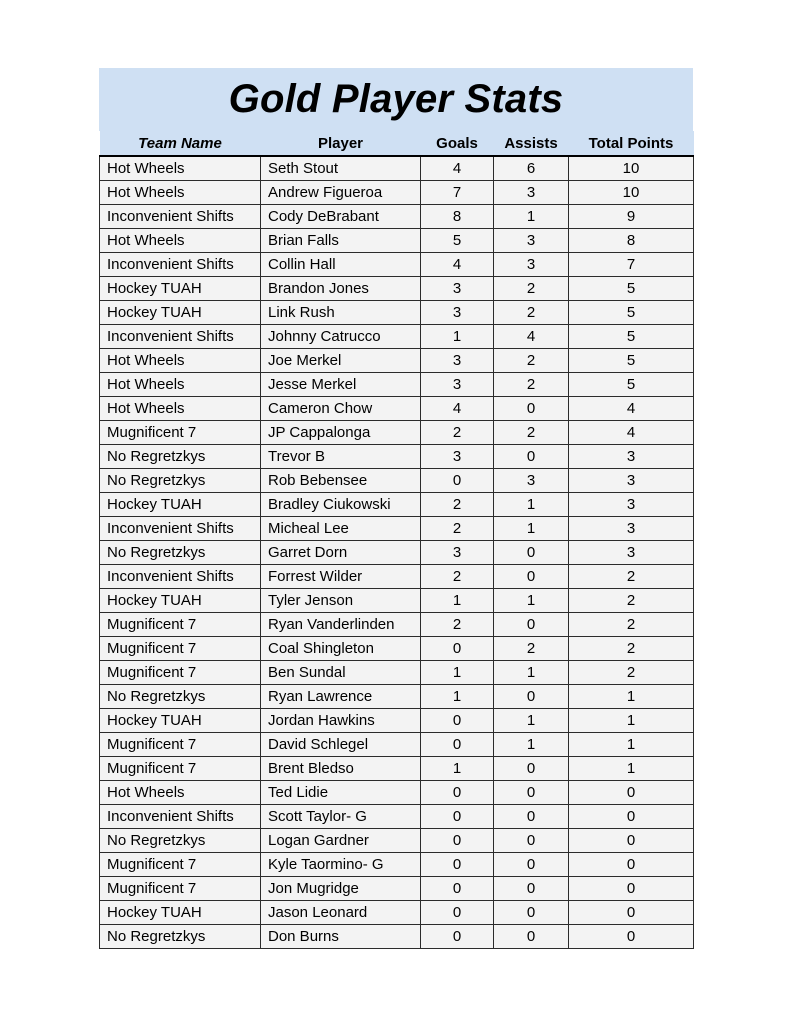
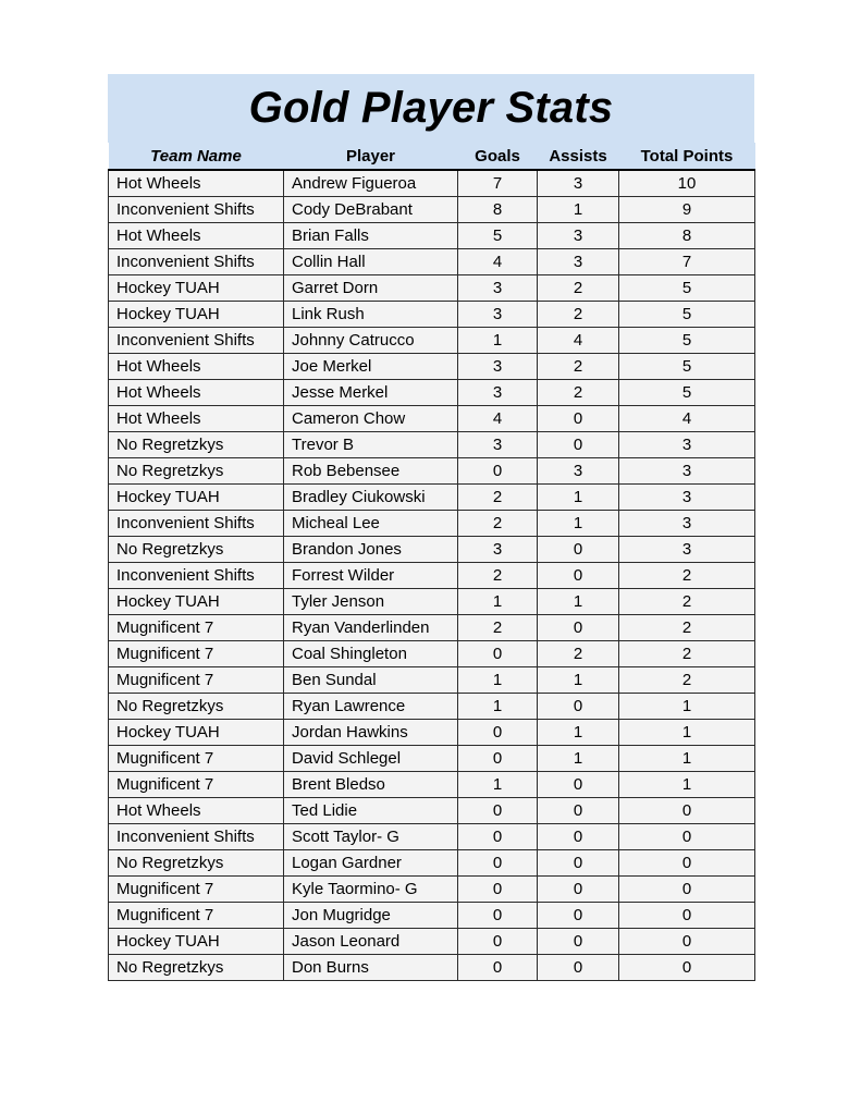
  Gold Player Stats
  Team Name	Player	Goals	Assists	Total Points
- Hot Wheels	Seth Stout	4	6	10
  Hot Wheels	Andrew Figueroa	7	3	10
  Inconvenient Shifts	Cody DeBrabant	8	1	9
  Hot Wheels	Brian Falls	5	3	8
  Inconvenient Shifts	Collin Hall	4	3	7
- Hockey TUAH	Brandon Jones	3	2	5
+ Hockey TUAH	Garret Dorn	3	2	5
  Hockey TUAH	Link Rush	3	2	5
  Inconvenient Shifts	Johnny Catrucco	1	4	5
  Hot Wheels	Joe Merkel	3	2	5
  Hot Wheels	Jesse Merkel	3	2	5
  Hot Wheels	Cameron Chow	4	0	4
- Mugnificent 7	JP Cappalonga	2	2	4
  No Regretzkys	Trevor B	3	0	3
  No Regretzkys	Rob Bebensee	0	3	3
  Hockey TUAH	Bradley Ciukowski	2	1	3
  Inconvenient Shifts	Micheal Lee	2	1	3
- No Regretzkys	Garret Dorn	3	0	3
+ No Regretzkys	Brandon Jones	3	0	3
  Inconvenient Shifts	Forrest Wilder	2	0	2
  Hockey TUAH	Tyler Jenson	1	1	2
  Mugnificent 7	Ryan Vanderlinden	2	0	2
  Mugnificent 7	Coal Shingleton	0	2	2
  Mugnificent 7	Ben Sundal	1	1	2
  No Regretzkys	Ryan Lawrence	1	0	1
  Hockey TUAH	Jordan Hawkins	0	1	1
  Mugnificent 7	David Schlegel	0	1	1
  Mugnificent 7	Brent Bledso	1	0	1
  Hot Wheels	Ted Lidie	0	0	0
  Inconvenient Shifts	Scott Taylor- G	0	0	0
  No Regretzkys	Logan Gardner	0	0	0
  Mugnificent 7	Kyle Taormino- G	0	0	0
  Mugnificent 7	Jon Mugridge	0	0	0
  Hockey TUAH	Jason Leonard	0	0	0
  No Regretzkys	Don Burns	0	0	0
